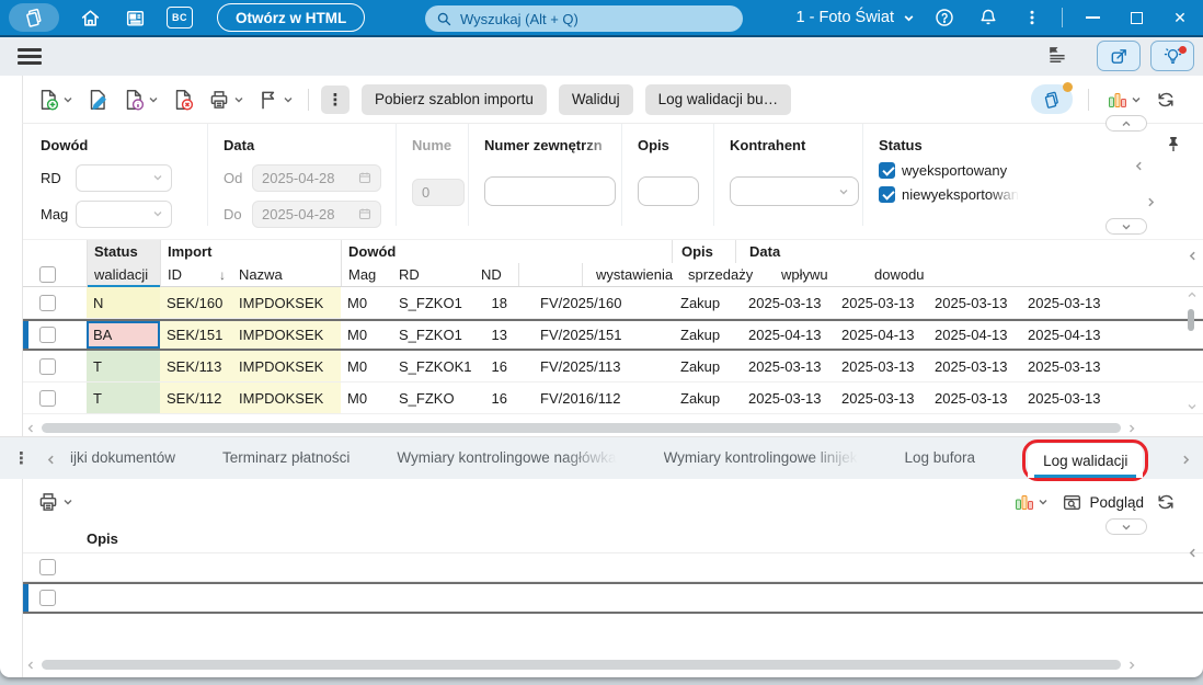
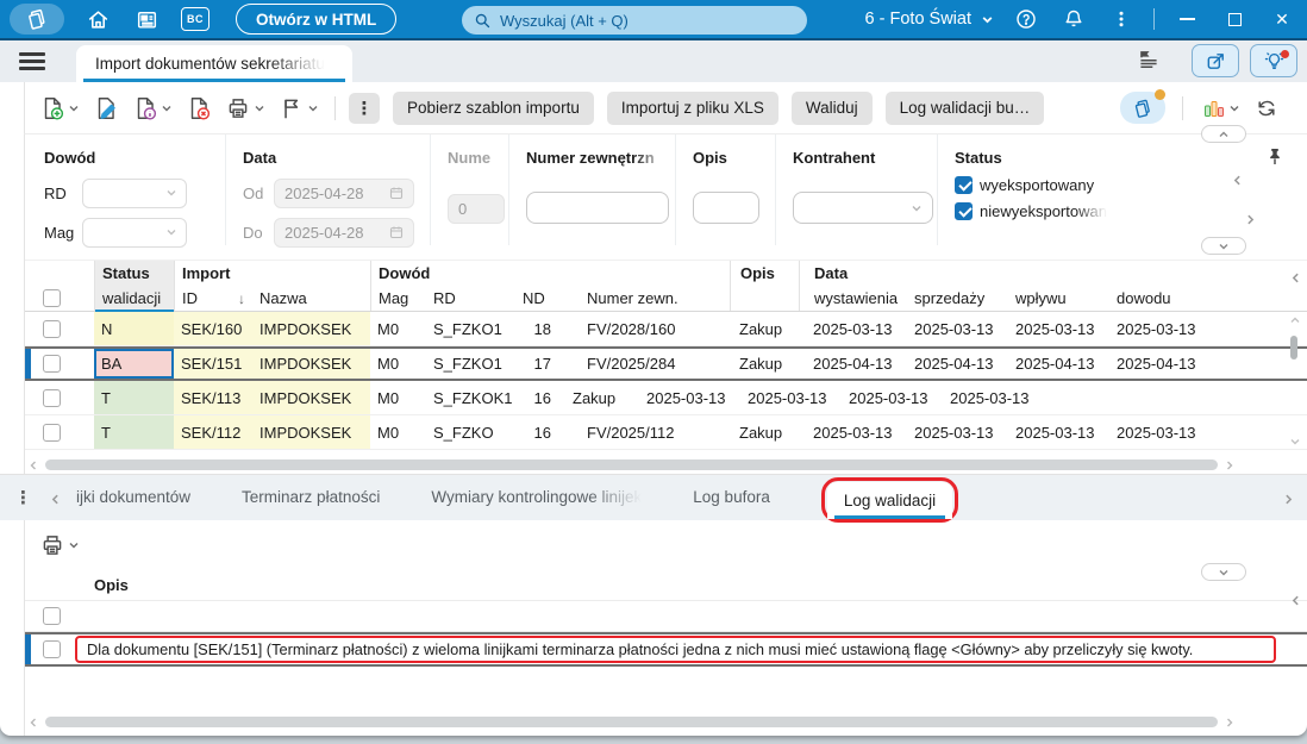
  BC
  Otwórz w HTML
  Wyszukaj (Alt + Q)
- 1 - Foto Świat
+ 6 - Foto Świat
  ✕
+ Import dokumentów sekretariatu
  ⋮
  Pobierz szablon importu
+ Importuj z pliku XLS
  Waliduj
  Log walidacji bu…
  Dowód
  RD
  Mag
  Data
  Od
  2025-04-28
  Do
  2025-04-28
  Nume
  0
  Numer zewnętrzn
  Opis
  Kontrahent
  Status
  wyeksportowany
  niewyeksportowan
  Status
  Import
  Dowód
  Opis
  Data
  walidacji
  ID
  ↓
  Nazwa
  Mag
  RD
  ND
+ Numer zewn.
  wystawienia
  sprzedaży
  wpływu
  dowodu
  N
  SEK/160
  IMPDOKSEK
  M0
  S_FZKO1
  18
- FV/2025/160
+ FV/2028/160
  Zakup
  2025-03-13
  2025-03-13
  2025-03-13
  2025-03-13
  BA
  SEK/151
  IMPDOKSEK
  M0
  S_FZKO1
- 13
+ 17
- FV/2025/151
+ FV/2025/284
  Zakup
  2025-04-13
  2025-04-13
  2025-04-13
  2025-04-13
  T
  SEK/113
  IMPDOKSEK
  M0
  S_FZKOK1
  16
- FV/2025/113
  Zakup
  2025-03-13
  2025-03-13
  2025-03-13
  2025-03-13
  T
  SEK/112
  IMPDOKSEK
  M0
  S_FZKO
  16
- FV/2016/112
+ FV/2025/112
  Zakup
  2025-03-13
  2025-03-13
  2025-03-13
  2025-03-13
  ⋮
  ijki dokumentów
  Terminarz płatności
- Wymiary kontrolingowe nagłówka
  Wymiary kontrolingowe linijek
  Log bufora
  Log walidacji
- Podgląd
  Opis
+ Dla dokumentu [SEK/151] (Terminarz płatności) z wieloma linijkami terminarza płatności jedna z nich musi mieć ustawioną flagę <Główny> aby przeliczyły się kwoty.
